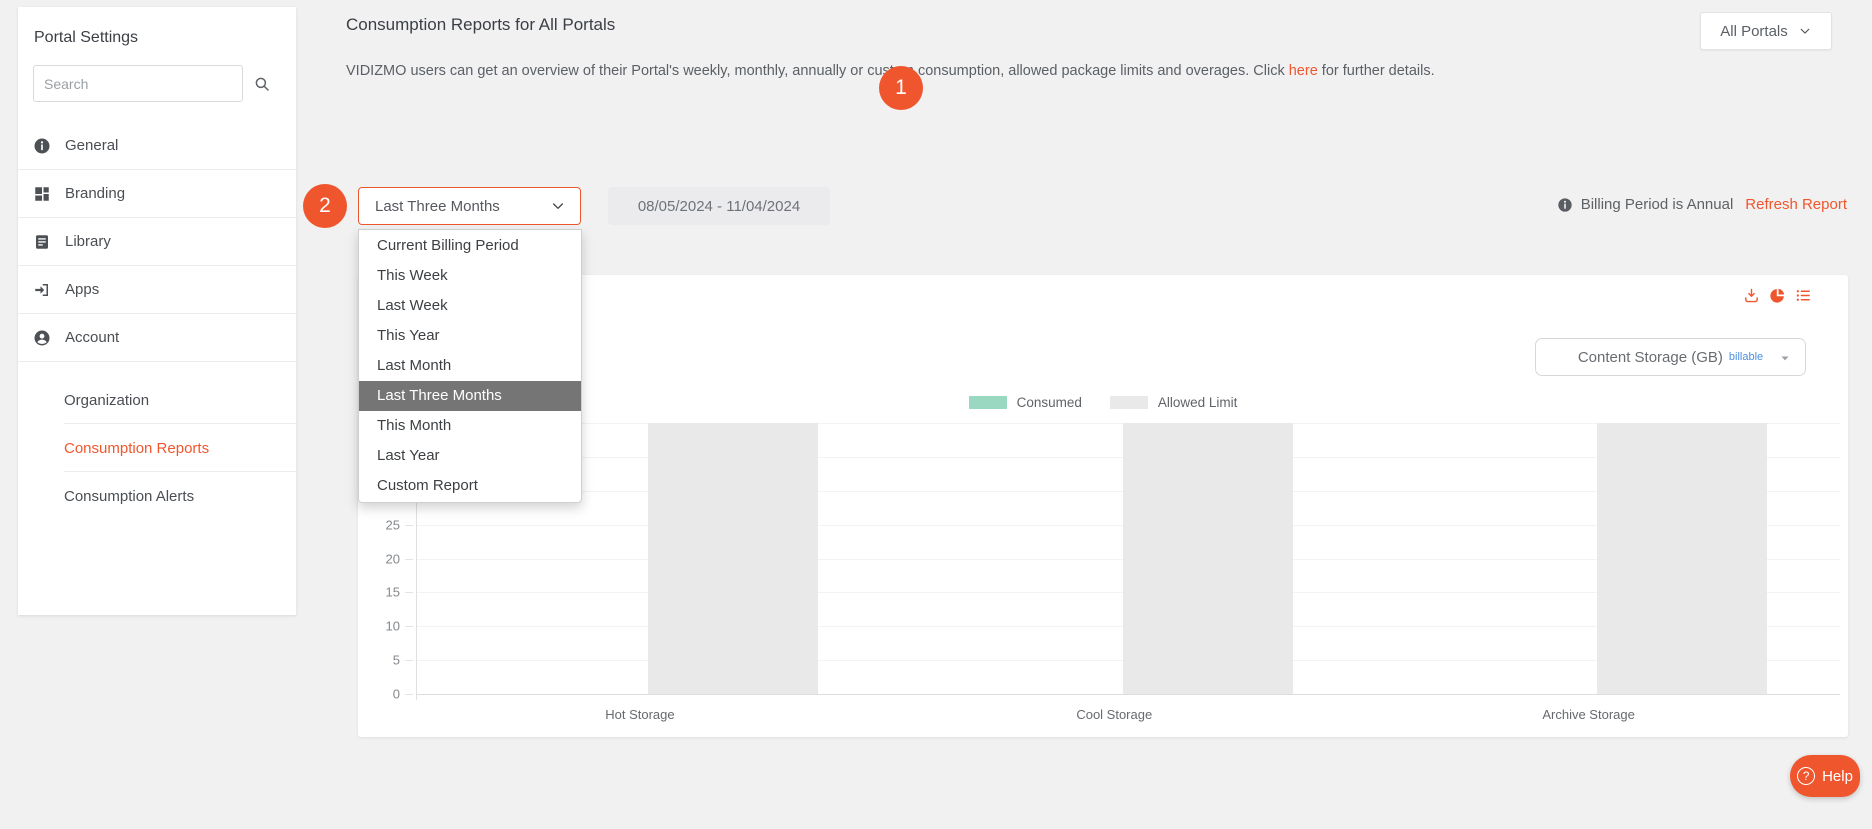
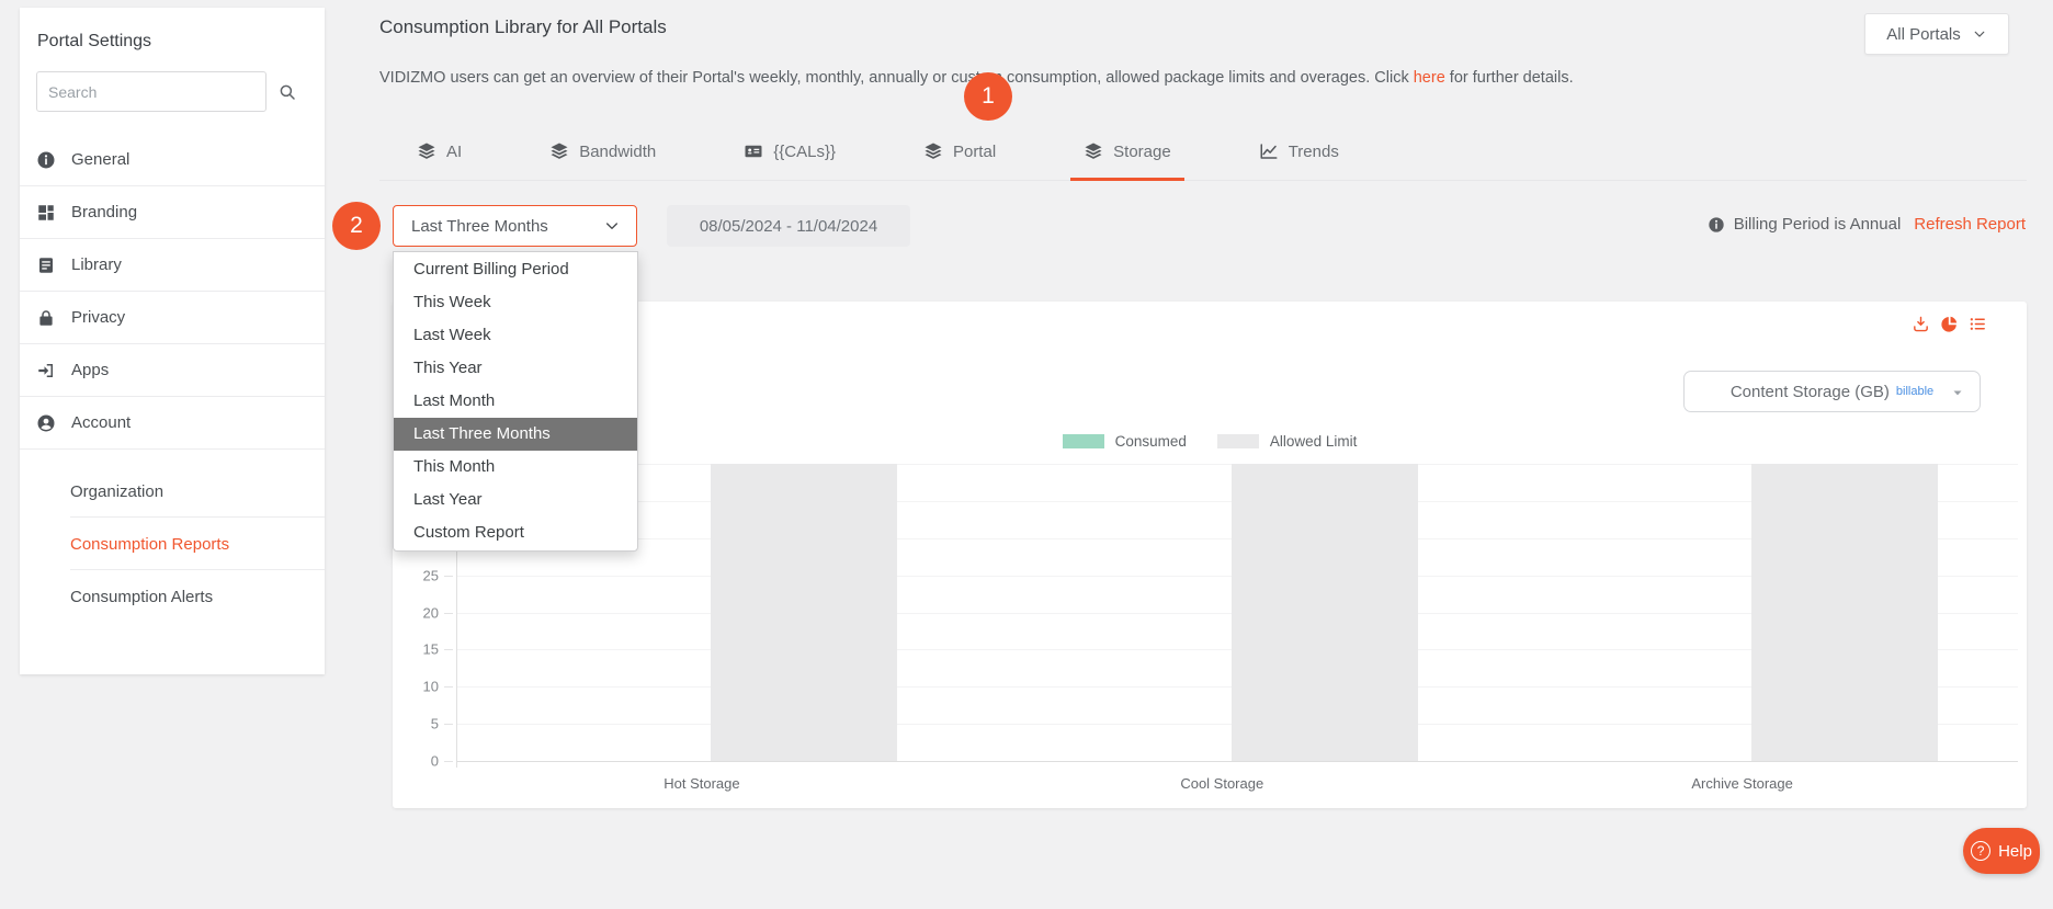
  Portal Settings
  Search
  General
  Branding
  Library
+ Privacy
  Apps
  Account
  Organization
  Consumption Reports
  Consumption Alerts
- Consumption Reports for All Portals
+ Consumption Library for All Portals
  All Portals
  VIDIZMO users can get an overview of their Portal's weekly, monthly, annually or cu consumption, allowed package limits and overages. Click here for further details.
+ AI
+ Bandwidth
+ {{CALs}}
+ Portal
+ Storage
+ Trends
  Last Three Months
  08/05/2024 - 11/04/2024
  Billing Period is Annual
  Refresh Report
  Current Billing Period
  This Week
  Last Week
  This Year
  Last Month
  Last Three Months
  This Month
  Last Year
  Custom Report
  1
  2
  Content Storage (GB)
  billable
  Consumed
  Allowed Limit
  0
  5
  10
  15
  20
  25
  Hot Storage
  Cool Storage
  Archive Storage
  ?
  Help
